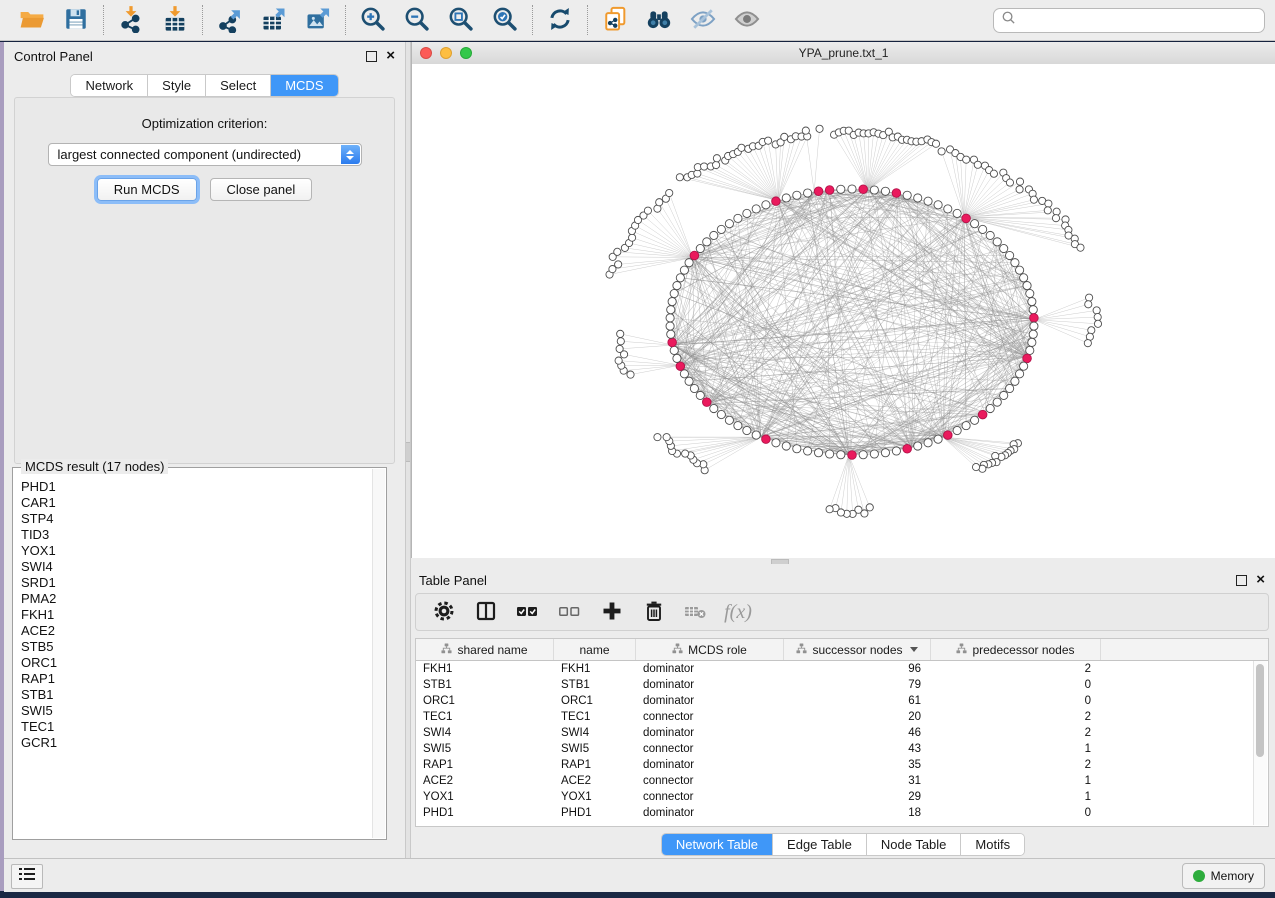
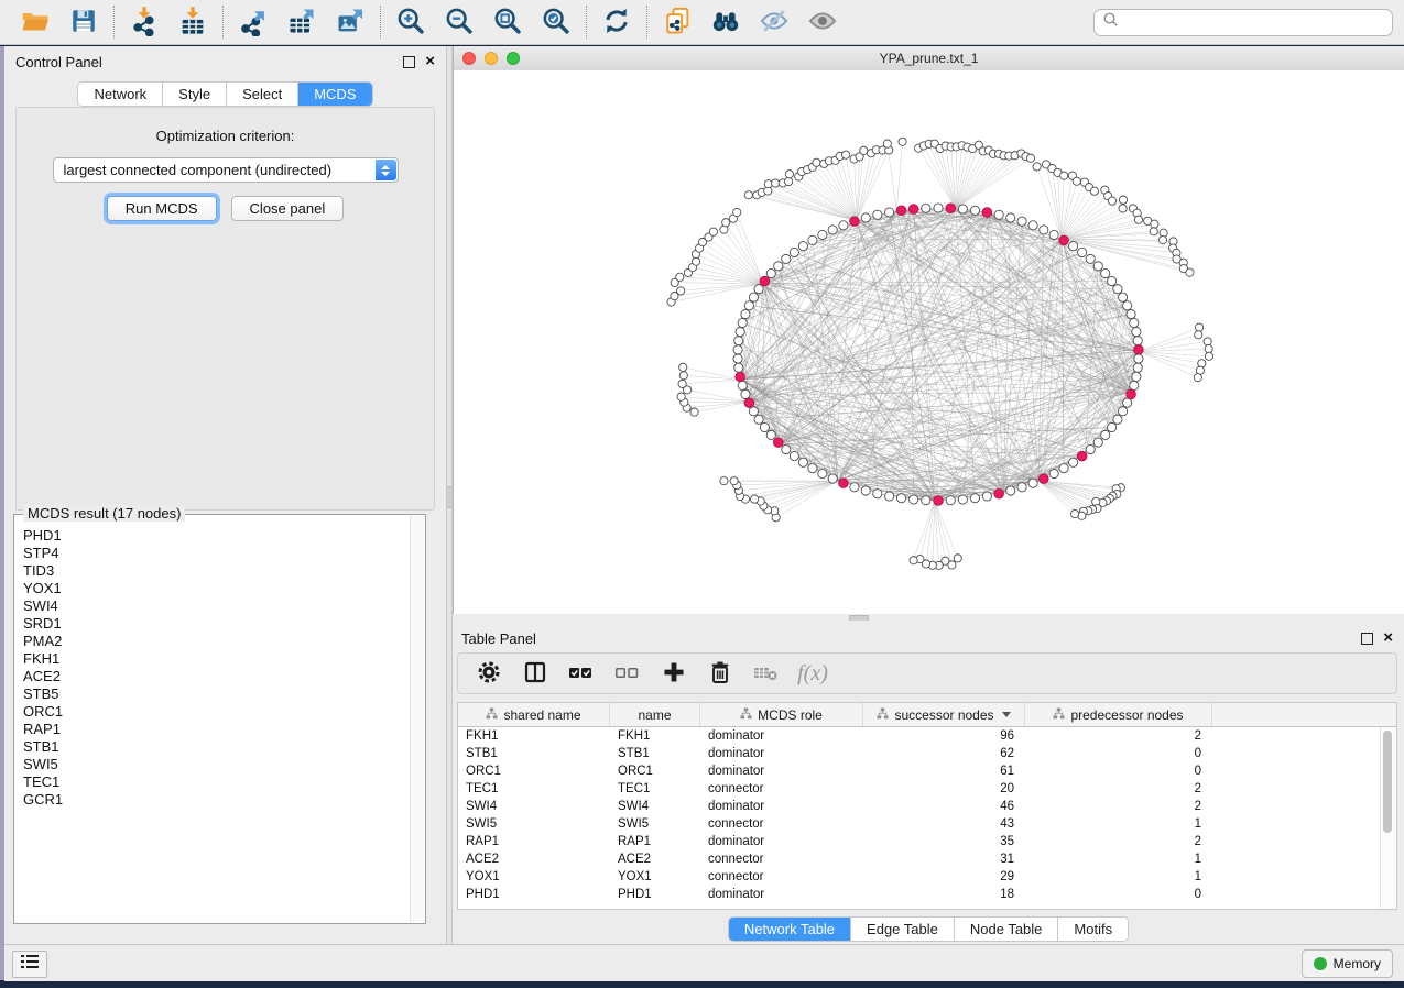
  Control Panel
  ×
  Network
  Style
  Select
  MCDS
  Optimization criterion:
  largest connected component (undirected)
  Run MCDS
  Close panel
  MCDS result (17 nodes)
  PHD1
- CAR1
  STP4
  TID3
  YOX1
  SWI4
  SRD1
  PMA2
  FKH1
  ACE2
  STB5
  ORC1
  RAP1
  STB1
  SWI5
  TEC1
  GCR1
  YPA_prune.txt_1
  Table Panel
  ×
  f(x)
  shared name
  name
  MCDS role
  successor nodes
  predecessor nodes
  FKH1
  FKH1
  dominator
  96
  2
  STB1
  STB1
  dominator
- 79
+ 62
  0
  ORC1
  ORC1
  dominator
  61
  0
  TEC1
  TEC1
  connector
  20
  2
  SWI4
  SWI4
  dominator
  46
  2
  SWI5
  SWI5
  connector
  43
  1
  RAP1
  RAP1
  dominator
  35
  2
  ACE2
  ACE2
  connector
  31
  1
  YOX1
  YOX1
  connector
  29
  1
  PHD1
  PHD1
  dominator
  18
  0
  Network Table
  Edge Table
  Node Table
  Motifs
  Memory
